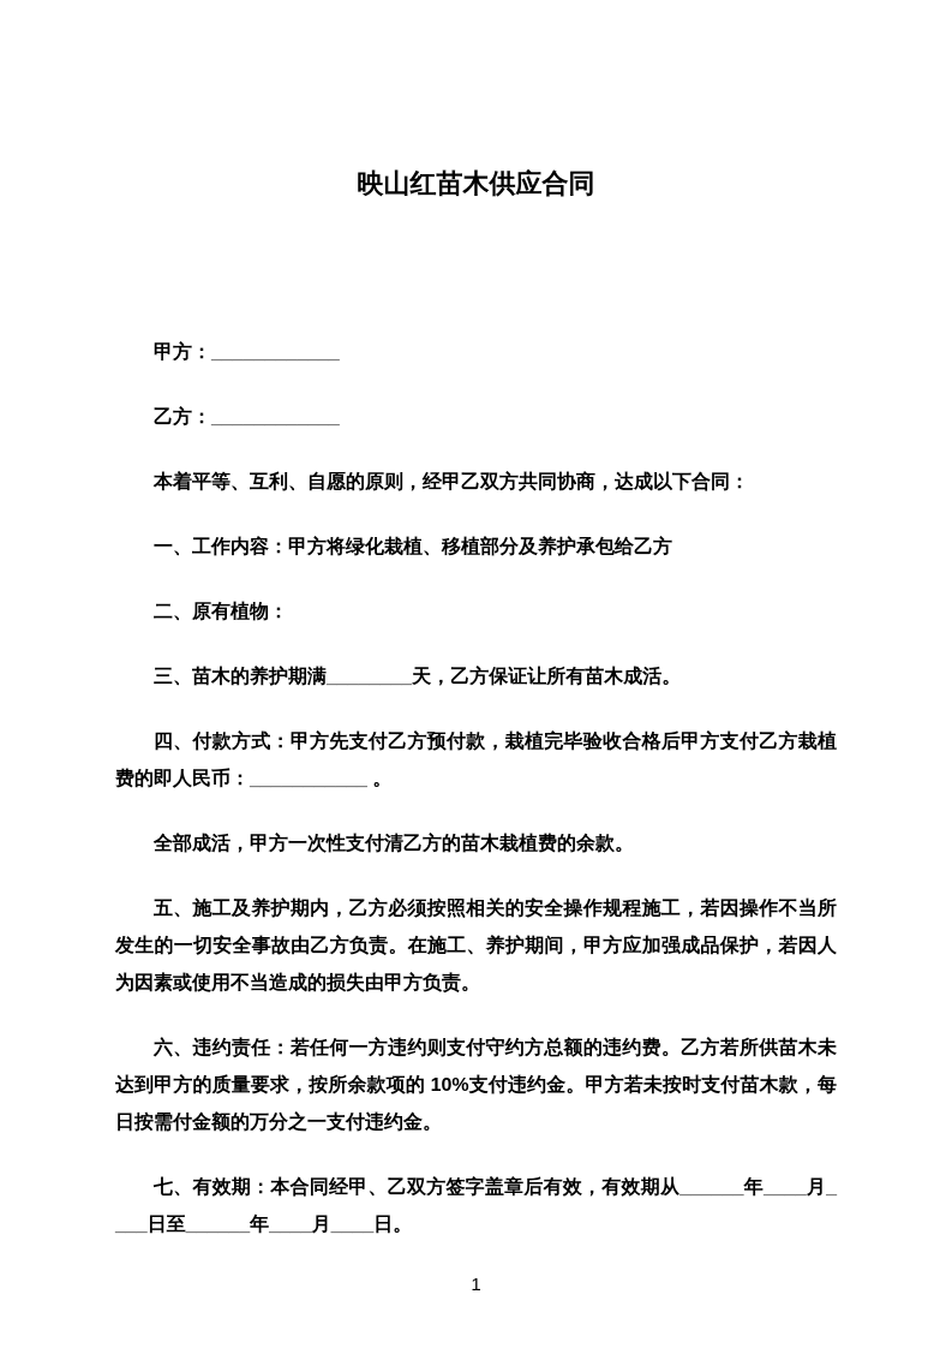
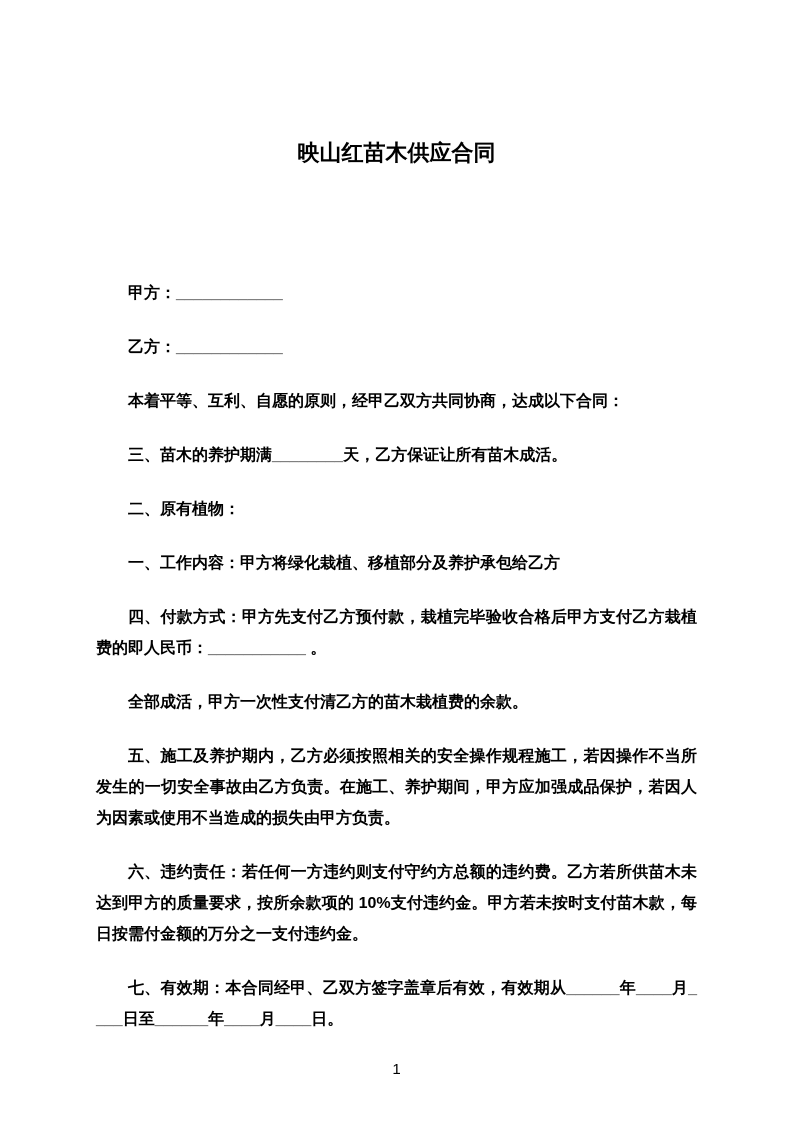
  映山红苗木供应合同
  甲方：____________
  乙方：____________
  本着平等、互利、自愿的原则，经甲乙双方共同协商，达成以下合同：
- 一、工作内容：甲方将绿化栽植、移植部分及养护承包给乙方
+ 三、苗木的养护期满________天，乙方保证让所有苗木成活。
  二、原有植物：
- 三、苗木的养护期满________天，乙方保证让所有苗木成活。
+ 一、工作内容：甲方将绿化栽植、移植部分及养护承包给乙方
  四、付款方式：甲方先支付乙方预付款，栽植完毕验收合格后甲方支付乙方栽植费的即人民币：___________ 。
  全部成活，甲方一次性支付清乙方的苗木栽植费的余款。
  五、施工及养护期内，乙方必须按照相关的安全操作规程施工，若因操作不当所发生的一切安全事故由乙方负责。在施工、养护期间，甲方应加强成品保护，若因人为因素或使用不当造成的损失由甲方负责。
  六、违约责任：若任何一方违约则支付守约方总额的违约费。乙方若所供苗木未达到甲方的质量要求，按所余款项的 10%支付违约金。甲方若未按时支付苗木款，每日按需付金额的万分之一支付违约金。
  七、有效期：本合同经甲、乙双方签字盖章后有效，有效期从______年____月____日至______年____月____日。
  1
